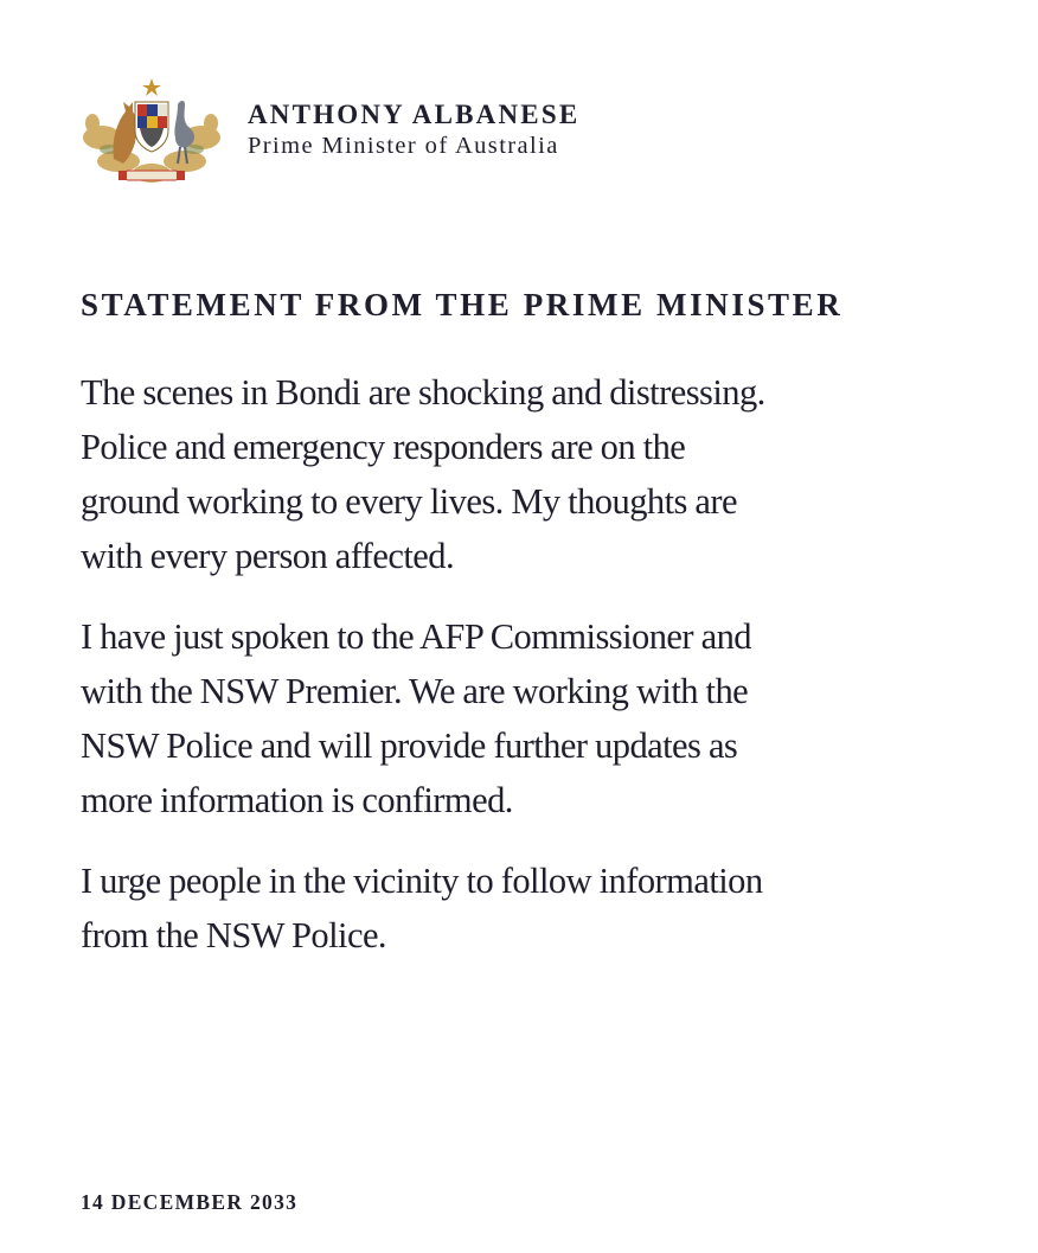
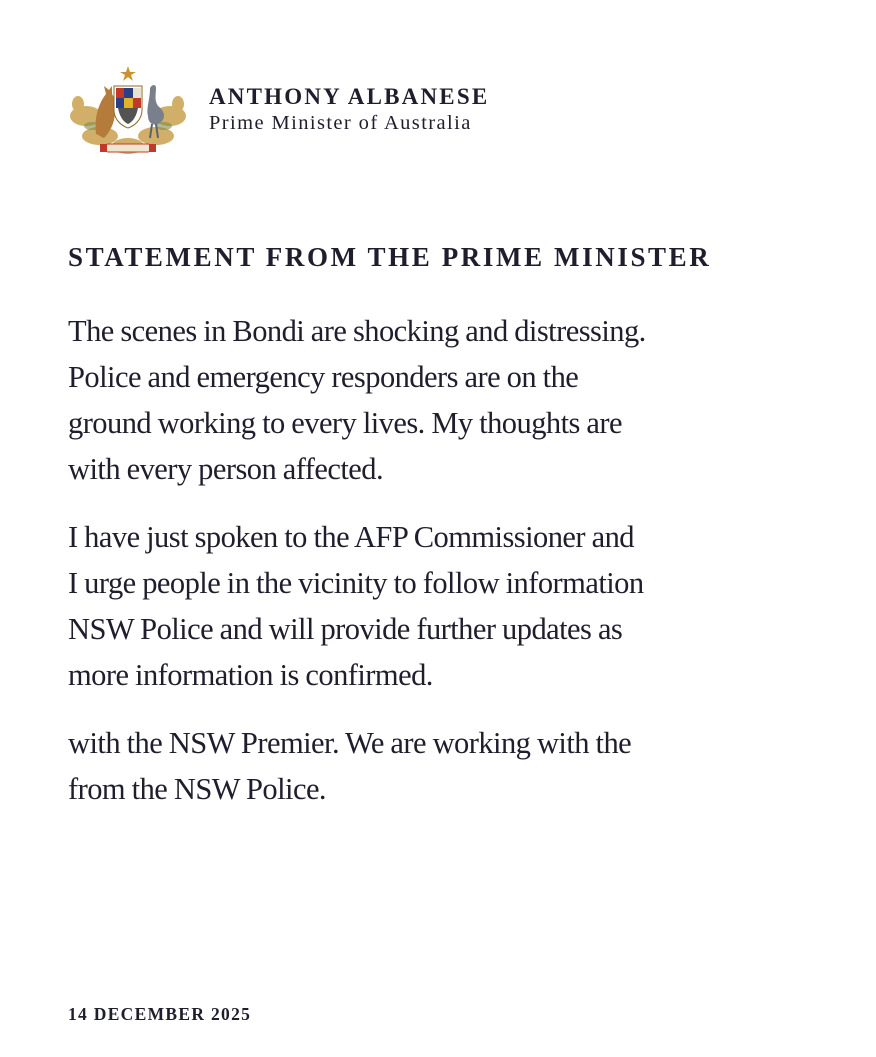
  ANTHONY ALBANESE
  Prime Minister of Australia
  STATEMENT FROM THE PRIME MINISTER
  The scenes in Bondi are shocking and distressing.
  Police and emergency responders are on the
  ground working to every lives. My thoughts are
  with every person affected.
  I have just spoken to the AFP Commissioner and
- with the NSW Premier. We are working with the
+ I urge people in the vicinity to follow information
  NSW Police and will provide further updates as
  more information is confirmed.
- I urge people in the vicinity to follow information
+ with the NSW Premier. We are working with the
  from the NSW Police.
- 14 DECEMBER 2033
+ 14 DECEMBER 2025
